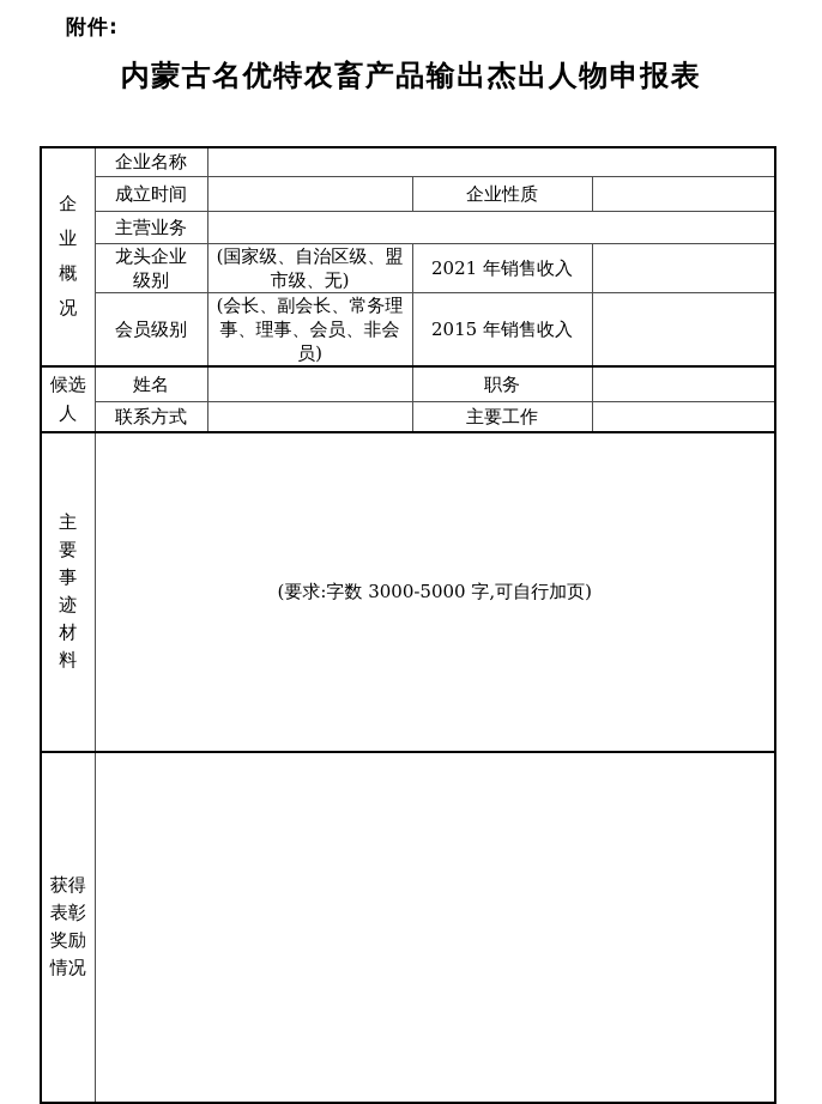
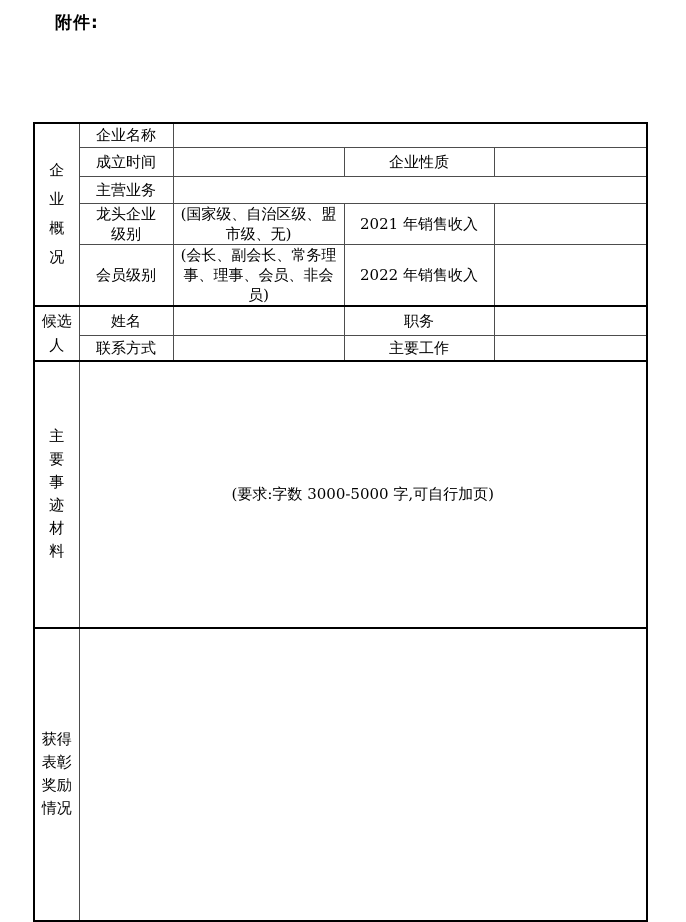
  附件:
- 内蒙古名优特农畜产品输出杰出人物申报表
  企业概况	企业名称
  成立时间		企业性质
  主营业务
  龙头企业 级别	(国家级、自治区级、盟 市级、无)	2021 年销售收入
- 会员级别	(会长、副会长、常务理 事、理事、会员、非会员)	2015 年销售收入
+ 会员级别	(会长、副会长、常务理 事、理事、会员、非会员)	2022 年销售收入
  候选人	姓名		职务
  联系方式		主要工作
  主要事迹材料	(要求:字数 3000-5000 字,可自行加页)
  获得表彰奖励情况
